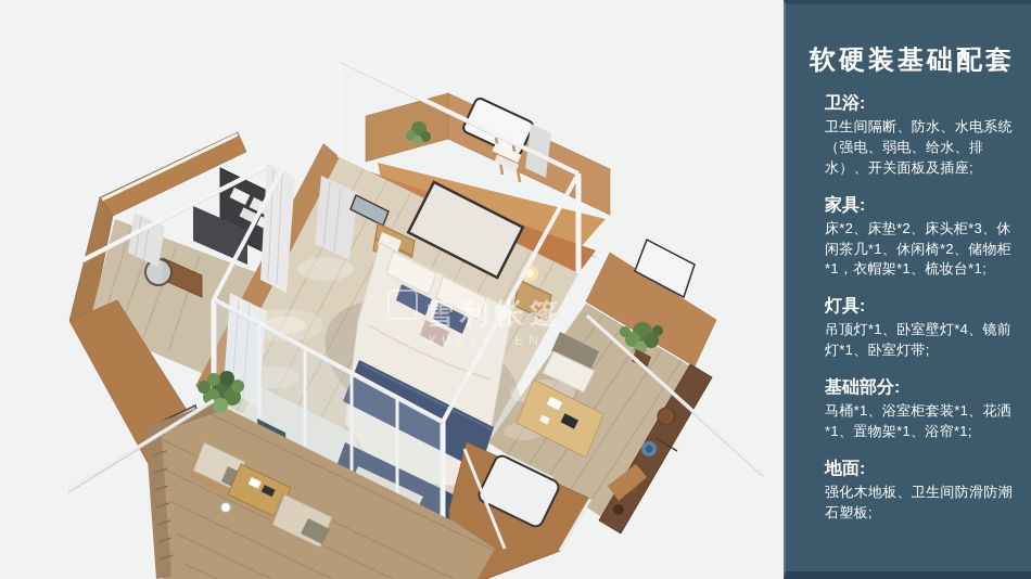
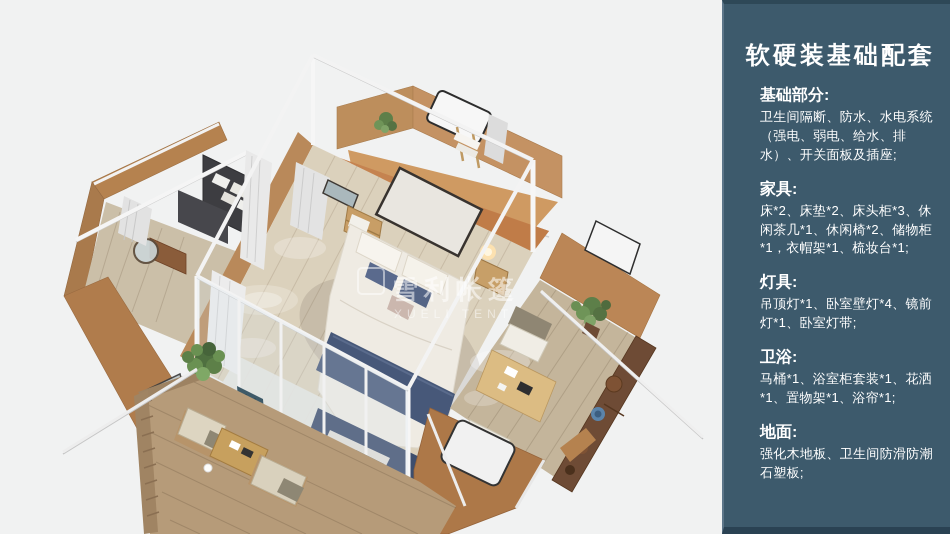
  雪利帐篷
  XUELI TENT
  软硬装基础配套
- 卫浴:
+ 基础部分:
  卫生间隔断、防水、水电系统（强电、弱电、给水、排水）、开关面板及插座;
  家具:
  床*2、床垫*2、床头柜*3、休闲茶几*1、休闲椅*2、储物柜*1，衣帽架*1、梳妆台*1;
  灯具:
  吊顶灯*1、卧室壁灯*4、镜前灯*1、卧室灯带;
- 基础部分:
+ 卫浴:
  马桶*1、浴室柜套装*1、花洒*1、置物架*1、浴帘*1;
  地面:
  强化木地板、卫生间防滑防潮石塑板;
